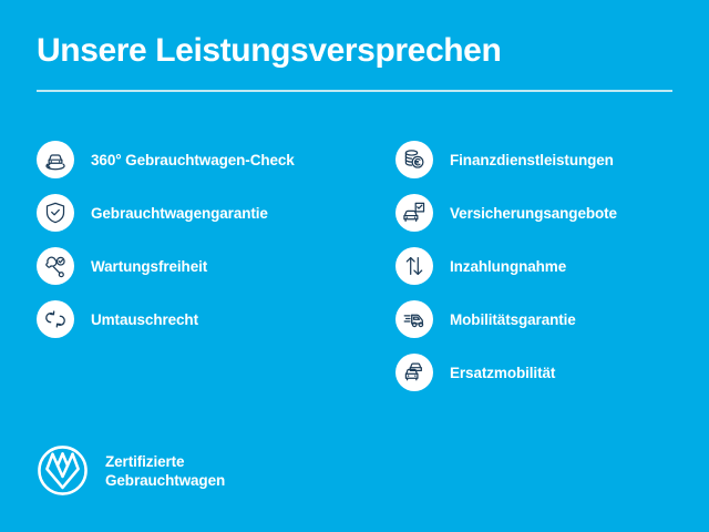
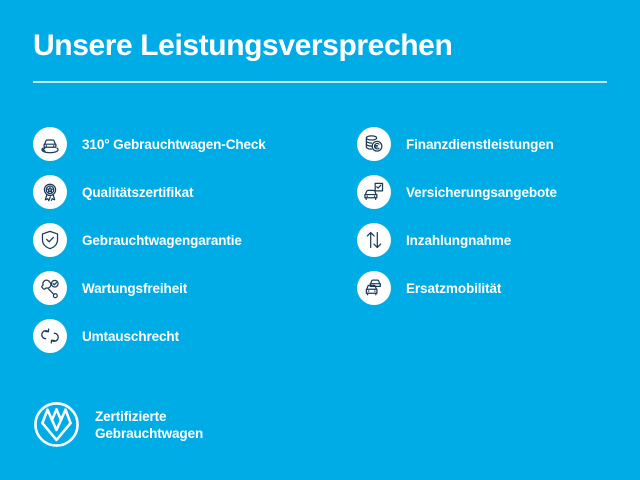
  Unsere Leistungsversprechen
- 360° Gebrauchtwagen-Check
+ 310° Gebrauchtwagen-Check
+ Qualitätszertifikat
  Gebrauchtwagengarantie
  Wartungsfreiheit
  Umtauschrecht
  Finanzdienstleistungen
  Versicherungsangebote
  Inzahlungnahme
- Mobilitätsgarantie
  Ersatzmobilität
  Zertifizierte
  Gebrauchtwagen
